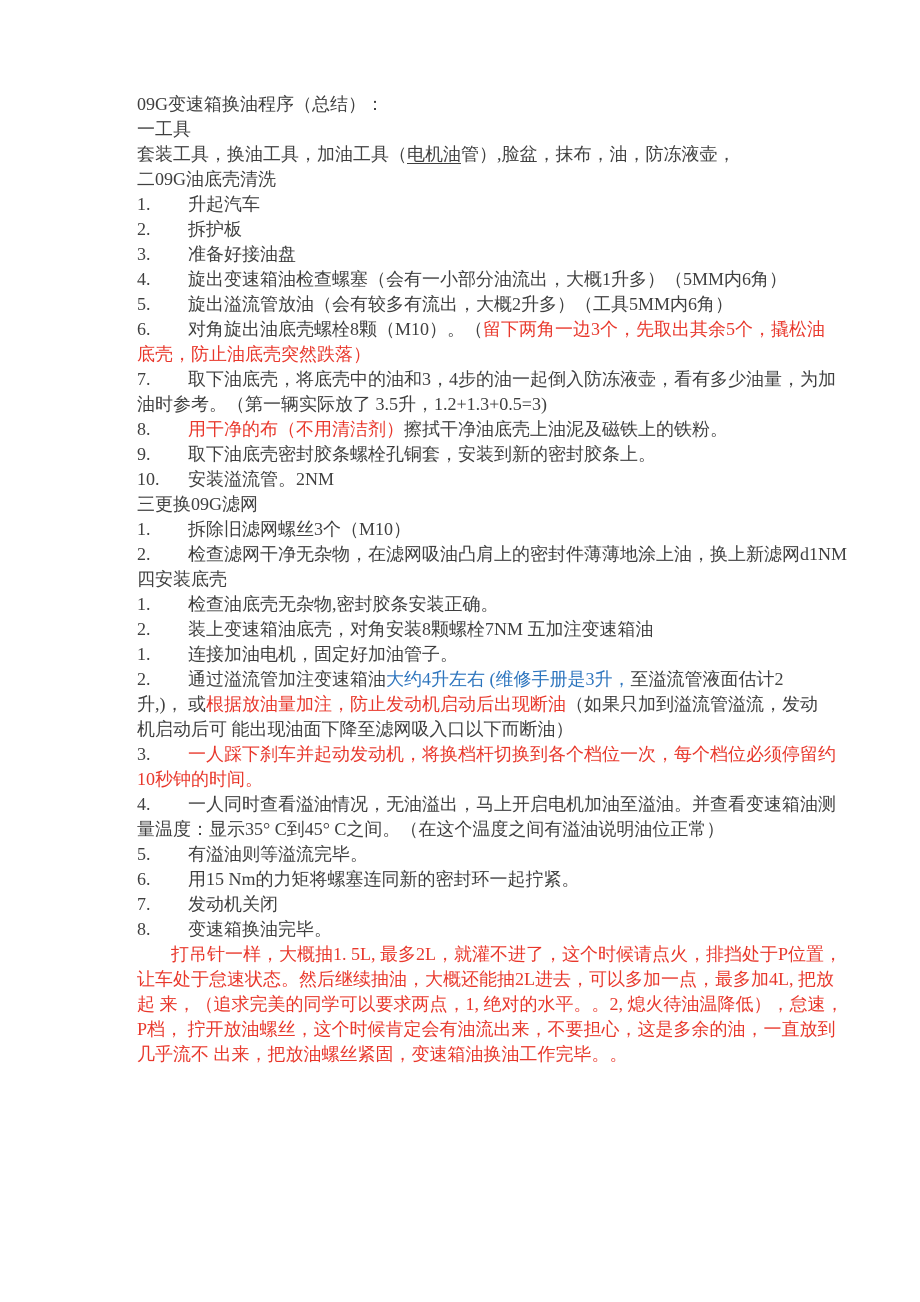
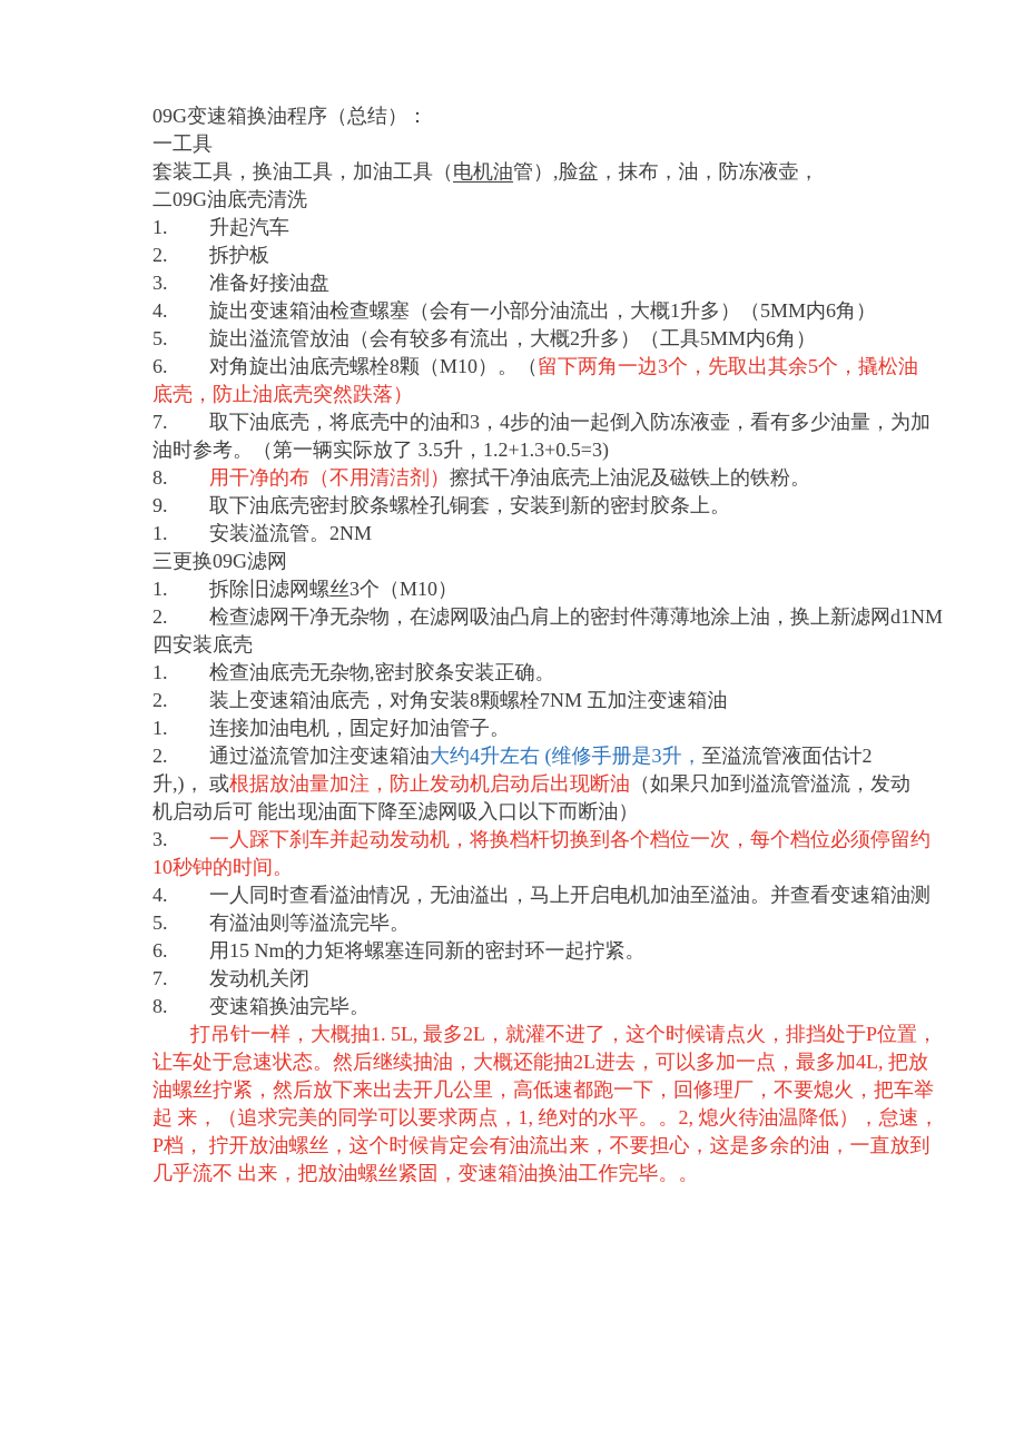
  09G变速箱换油程序（总结）：
  一工具
  套装工具，换油工具，加油工具（电机油管）,脸盆，抹布，油，防冻液壶，
  二09G油底壳清洗
  1. 升起汽车
  2. 拆护板
  3. 准备好接油盘
  4. 旋出变速箱油检查螺塞（会有一小部分油流出，大概1升多）（5MM内6角）
  5. 旋出溢流管放油（会有较多有流出，大概2升多）（工具5MM内6角）
  6. 对角旋出油底壳螺栓8颗（M10）。（留下两角一边3个，先取出其余5个，撬松油
  底壳，防止油底壳突然跌落）
  7. 取下油底壳，将底壳中的油和3，4步的油一起倒入防冻液壶，看有多少油量，为加
  油时参考。（第一辆实际放了 3.5升，1.2+1.3+0.5=3)
  8. 用干净的布（不用清洁剂）擦拭干净油底壳上油泥及磁铁上的铁粉。
  9. 取下油底壳密封胶条螺栓孔铜套，安装到新的密封胶条上。
- 10. 安装溢流管。2NM
+ 1. 安装溢流管。2NM
  三更换09G滤网
  1. 拆除旧滤网螺丝3个（M10）
  2. 检查滤网干净无杂物，在滤网吸油凸肩上的密封件薄薄地涂上油，换上新滤网d1NM
  四安装底壳
  1. 检查油底壳无杂物,密封胶条安装正确。
  2. 装上变速箱油底壳，对角安装8颗螺栓7NM 五加注变速箱油
  1. 连接加油电机，固定好加油管子。
  2. 通过溢流管加注变速箱油大约4升左右 (维修手册是3升，至溢流管液面估计2
  升,)， 或根据放油量加注，防止发动机启动后出现断油（如果只加到溢流管溢流，发动
  机启动后可 能出现油面下降至滤网吸入口以下而断油）
  3. 一人踩下刹车并起动发动机，将换档杆切换到各个档位一次，每个档位必须停留约
  10秒钟的时间。
  4. 一人同时查看溢油情况，无油溢出，马上开启电机加油至溢油。并查看变速箱油测
- 量温度：显示35° C到45° C之间。（在这个温度之间有溢油说明油位正常）
  5. 有溢油则等溢流完毕。
  6. 用15 Nm的力矩将螺塞连同新的密封环一起拧紧。
  7. 发动机关闭
  8. 变速箱换油完毕。
  打吊针一样，大概抽1. 5L, 最多2L，就灌不进了，这个时候请点火，排挡处于P位置，
  让车处于怠速状态。然后继续抽油，大概还能抽2L进去，可以多加一点，最多加4L, 把放
+ 油螺丝拧紧，然后放下来出去开几公里，高低速都跑一下，回修理厂，不要熄火，把车举
  起 来，（追求完美的同学可以要求两点，1, 绝对的水平。。2, 熄火待油温降低），怠速，
  P档， 拧开放油螺丝，这个时候肯定会有油流出来，不要担心，这是多余的油，一直放到
  几乎流不 出来，把放油螺丝紧固，变速箱油换油工作完毕。。
